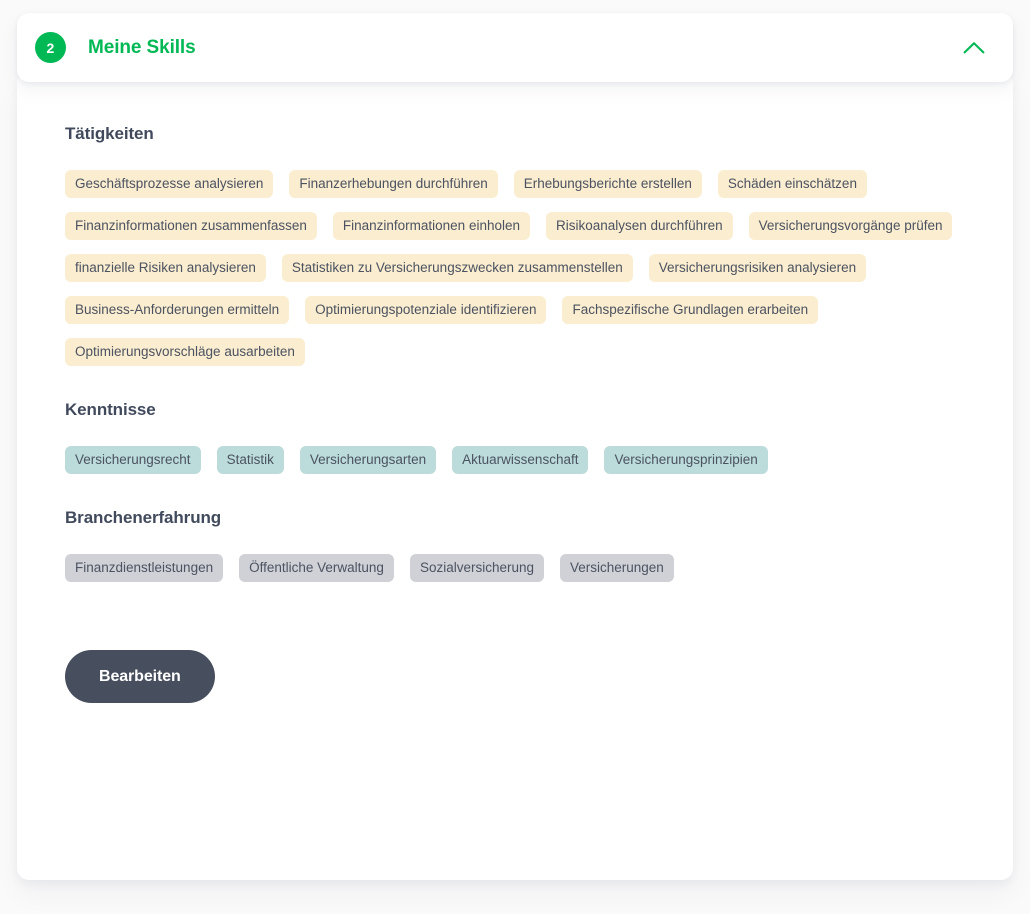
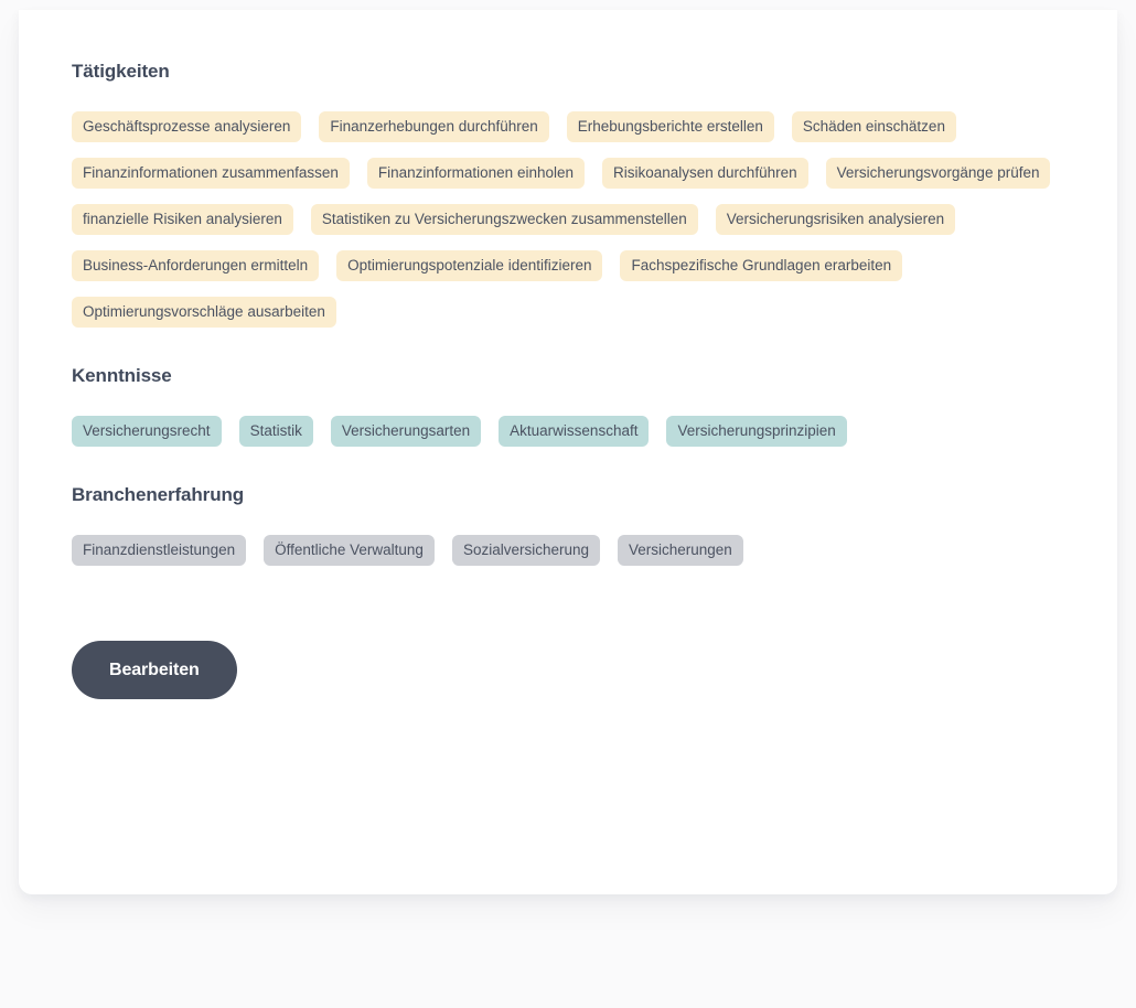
- 2
- Meine Skills
  Tätigkeiten
  Geschäftsprozesse analysieren
  Finanzerhebungen durchführen
  Erhebungsberichte erstellen
  Schäden einschätzen
  Finanzinformationen zusammenfassen
  Finanzinformationen einholen
  Risikoanalysen durchführen
  Versicherungsvorgänge prüfen
  finanzielle Risiken analysieren
  Statistiken zu Versicherungszwecken zusammenstellen
  Versicherungsrisiken analysieren
  Business-Anforderungen ermitteln
  Optimierungspotenziale identifizieren
  Fachspezifische Grundlagen erarbeiten
  Optimierungsvorschläge ausarbeiten
  Kenntnisse
  Versicherungsrecht
  Statistik
  Versicherungsarten
  Aktuarwissenschaft
  Versicherungsprinzipien
  Branchenerfahrung
  Finanzdienstleistungen
  Öffentliche Verwaltung
  Sozialversicherung
  Versicherungen
  Bearbeiten
